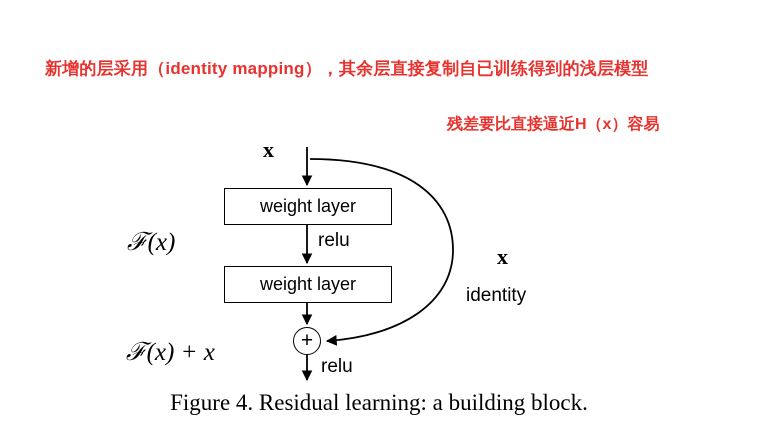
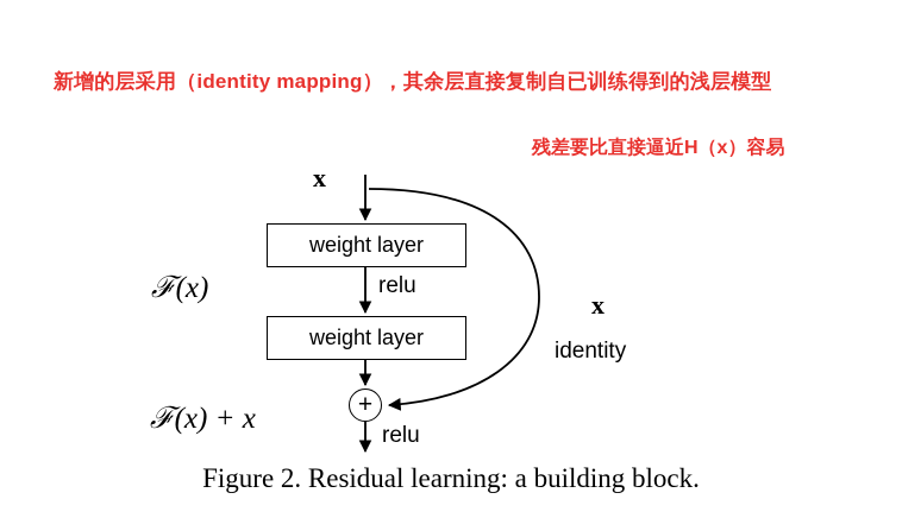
  新增的层采用（identity mapping），其余层直接复制自已训练得到的浅层模型
  残差要比直接逼近H（x）容易
  x
  weight layer
  relu
  weight layer
  ℱ(x)
  +
  ℱ(x) + x
  x
  identity
  relu
- Figure 4. Residual learning: a building block.
+ Figure 2. Residual learning: a building block.
